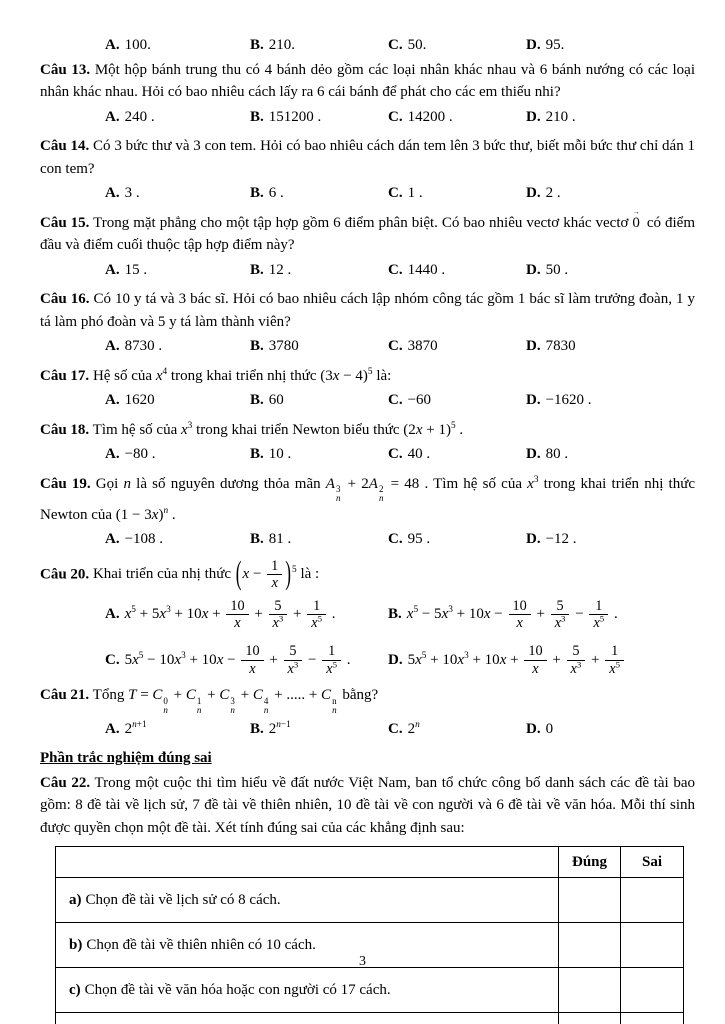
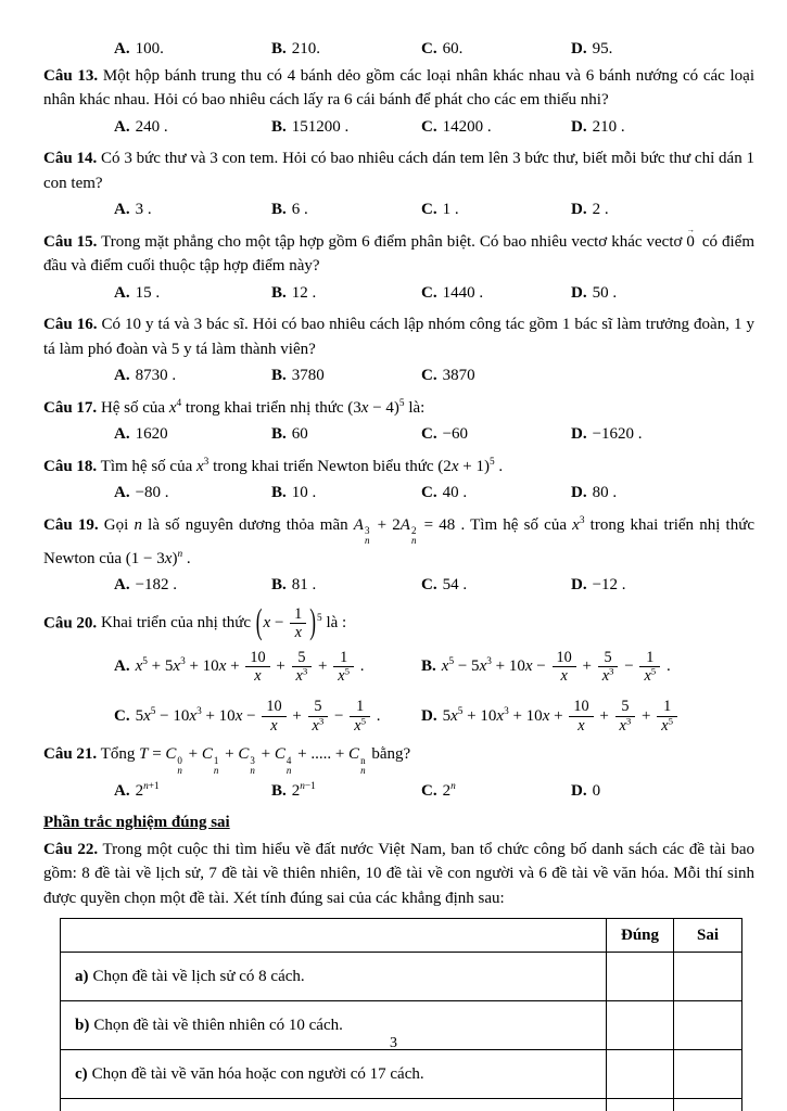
  A. 100.
  B. 210.
- C. 50.
+ C. 60.
  D. 95.
  Câu 13. Một hộp bánh trung thu có 4 bánh dẻo gồm các loại nhân khác nhau và 6 bánh nướng có các loại nhân khác nhau. Hỏi có bao nhiêu cách lấy ra 6 cái bánh để phát cho các em thiếu nhi?
  A. 240 .
  B. 151200 .
  C. 14200 .
  D. 210 .
  Câu 14. Có 3 bức thư và 3 con tem. Hỏi có bao nhiêu cách dán tem lên 3 bức thư, biết mỗi bức thư chỉ dán 1 con tem?
  A. 3 .
  B. 6 .
  C. 1 .
  D. 2 .
  Câu 15. Trong mặt phẳng cho một tập hợp gồm 6 điểm phân biệt. Có bao nhiêu vectơ khác vectơ 0 có điểm đầu và điểm cuối thuộc tập hợp điểm này?
  A. 15 .
  B. 12 .
  C. 1440 .
  D. 50 .
  Câu 16. Có 10 y tá và 3 bác sĩ. Hỏi có bao nhiêu cách lập nhóm công tác gồm 1 bác sĩ làm trưởng đoàn, 1 y tá làm phó đoàn và 5 y tá làm thành viên?
  A. 8730 .
  B. 3780
  C. 3870
- D. 7830
  Câu 17. Hệ số của x4 trong khai triển nhị thức (3x − 4)5 là:
  A. 1620
  B. 60
  C. −60
  D. −1620 .
  Câu 18. Tìm hệ số của x3 trong khai triển Newton biểu thức (2x + 1)5 .
  A. −80 .
  B. 10 .
  C. 40 .
  D. 80 .
  Câu 19. Gọi n là số nguyên dương thỏa mãn A
  3
  n
  + 2A
  2
  n
  = 48 . Tìm hệ số của x3 trong khai triển nhị thức Newton của (1 − 3x)n .
- A. −108 .
+ A. −182 .
  B. 81 .
- C. 95 .
+ C. 54 .
  D. −12 .
  Câu 20. Khai triển của nhị thức (x −
  1
  x
  )5 là :
  A. x5 + 5x3 + 10x +
  10
  x
  +
  5
  x3
  +
  1
  x5
  .
  B. x5 − 5x3 + 10x −
  10
  x
  +
  5
  x3
  −
  1
  x5
  .
  C. 5x5 − 10x3 + 10x −
  10
  x
  +
  5
  x3
  −
  1
  x5
  .
  D. 5x5 + 10x3 + 10x +
  10
  x
  +
  5
  x3
  +
  1
  x5
  Câu 21. Tổng T = C
  0
  n
  + C
  1
  n
  + C
  3
  n
  + C
  4
  n
  + ..... + C
  n
  n
  bằng?
  A. 2n+1
  B. 2n−1
  C. 2n
  D. 0
  Phần trắc nghiệm đúng sai
  Câu 22. Trong một cuộc thi tìm hiểu về đất nước Việt Nam, ban tổ chức công bố danh sách các đề tài bao gồm: 8 đề tài về lịch sử, 7 đề tài về thiên nhiên, 10 đề tài về con người và 6 đề tài về văn hóa. Mỗi thí sinh được quyền chọn một đề tài. Xét tính đúng sai của các khẳng định sau:
  	Đúng	Sai
  a) Chọn đề tài về lịch sử có 8 cách.
  b) Chọn đề tài về thiên nhiên có 10 cách.
  c) Chọn đề tài về văn hóa hoặc con người có 17 cách.
  3
